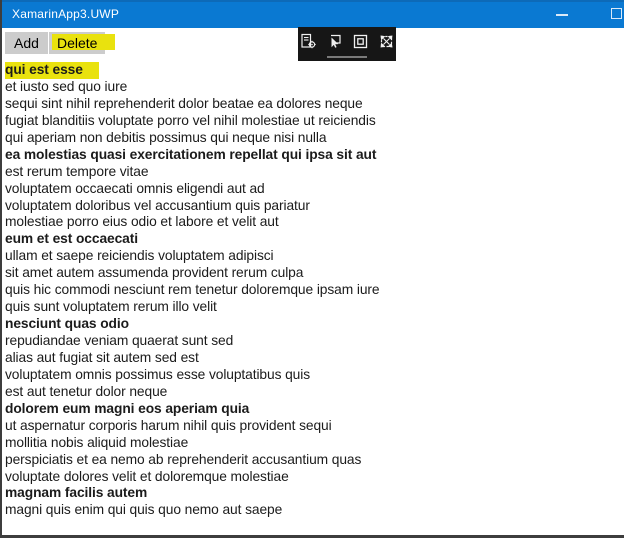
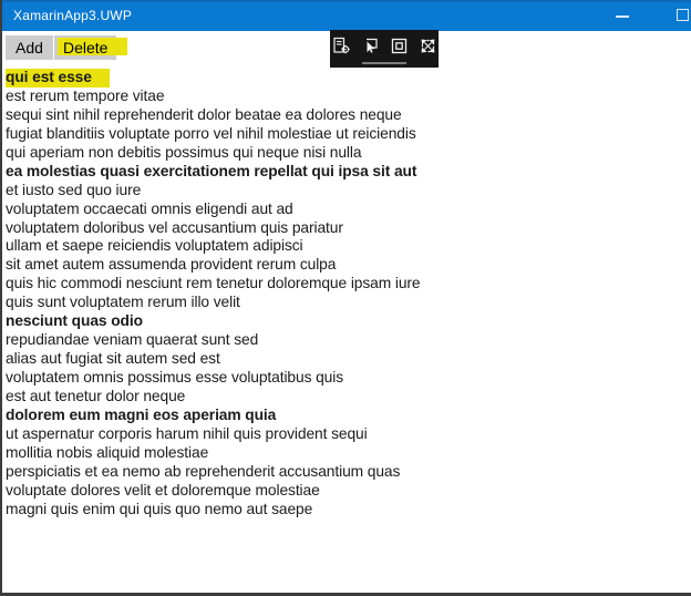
  XamarinApp3.UWP
  Add
  Delete
  qui est esse
- et iusto sed quo iure
+ est rerum tempore vitae
  sequi sint nihil reprehenderit dolor beatae ea dolores neque
  fugiat blanditiis voluptate porro vel nihil molestiae ut reiciendis
  qui aperiam non debitis possimus qui neque nisi nulla
  ea molestias quasi exercitationem repellat qui ipsa sit aut
- est rerum tempore vitae
+ et iusto sed quo iure
  voluptatem occaecati omnis eligendi aut ad
  voluptatem doloribus vel accusantium quis pariatur
- molestiae porro eius odio et labore et velit aut
- eum et est occaecati
  ullam et saepe reiciendis voluptatem adipisci
  sit amet autem assumenda provident rerum culpa
  quis hic commodi nesciunt rem tenetur doloremque ipsam iure
  quis sunt voluptatem rerum illo velit
  nesciunt quas odio
  repudiandae veniam quaerat sunt sed
  alias aut fugiat sit autem sed est
  voluptatem omnis possimus esse voluptatibus quis
  est aut tenetur dolor neque
  dolorem eum magni eos aperiam quia
  ut aspernatur corporis harum nihil quis provident sequi
  mollitia nobis aliquid molestiae
  perspiciatis et ea nemo ab reprehenderit accusantium quas
  voluptate dolores velit et doloremque molestiae
- magnam facilis autem
  magni quis enim qui quis quo nemo aut saepe
